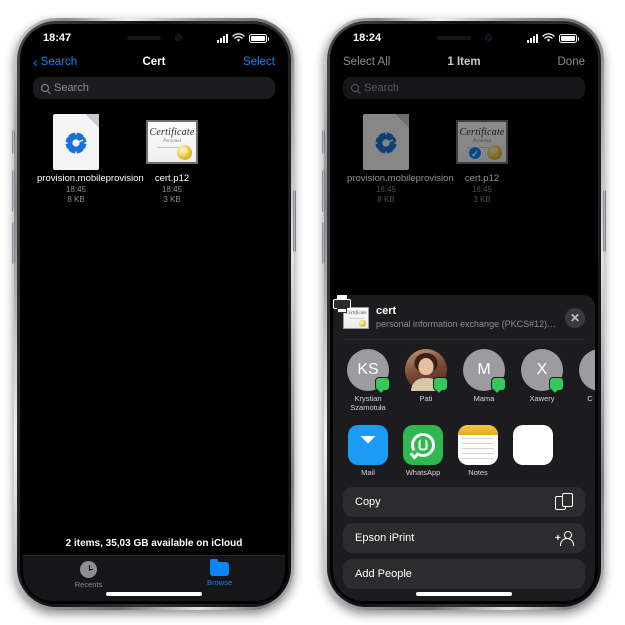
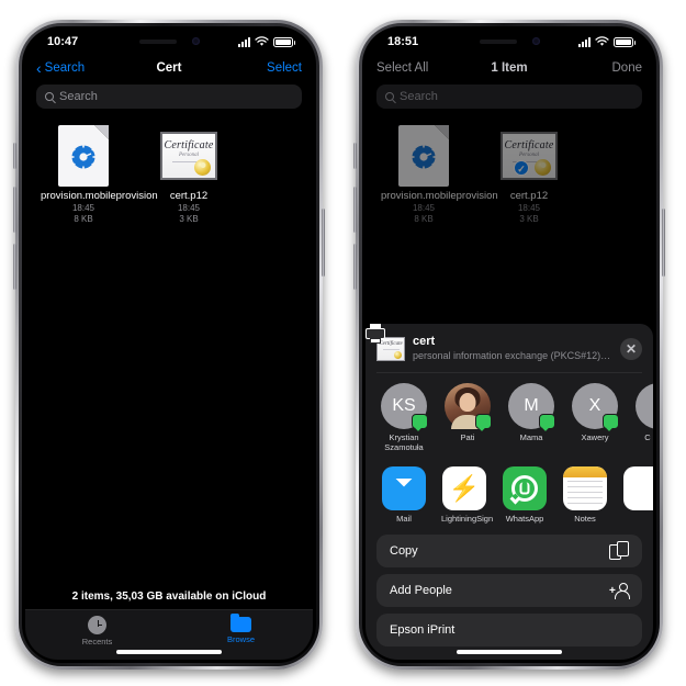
- 18:47
+ 10:47
  ‹
  Search
  Cert
  Select
  Search
  provision.mobileprovis
  18:45
  8 KB
  Certificate
  cert.p12
  18:45
  3 KB
  2 items, 35,03 GB available on iCloud
  Recents
  Browse
- 18:24
+ 18:51
  Select All
  1 Item
  Done
  Search
  provision.mobileprovis
  18:45
  8 KB
  Certificate
  ✓
  cert.p12
  18:45
  3 KB
  cert
  personal information exchange (PKCS#12) · 3
  ✕
  KS
  Krystian Szamotuła
  Pati
  M
  Mama
  X
  Xawery
  Mail
+ ⚡
+ LightiningSign
  WhatsApp
  Notes
  Copy
- Epson iPrint
+ Add People
  +
- Add People
+ Epson iPrint
